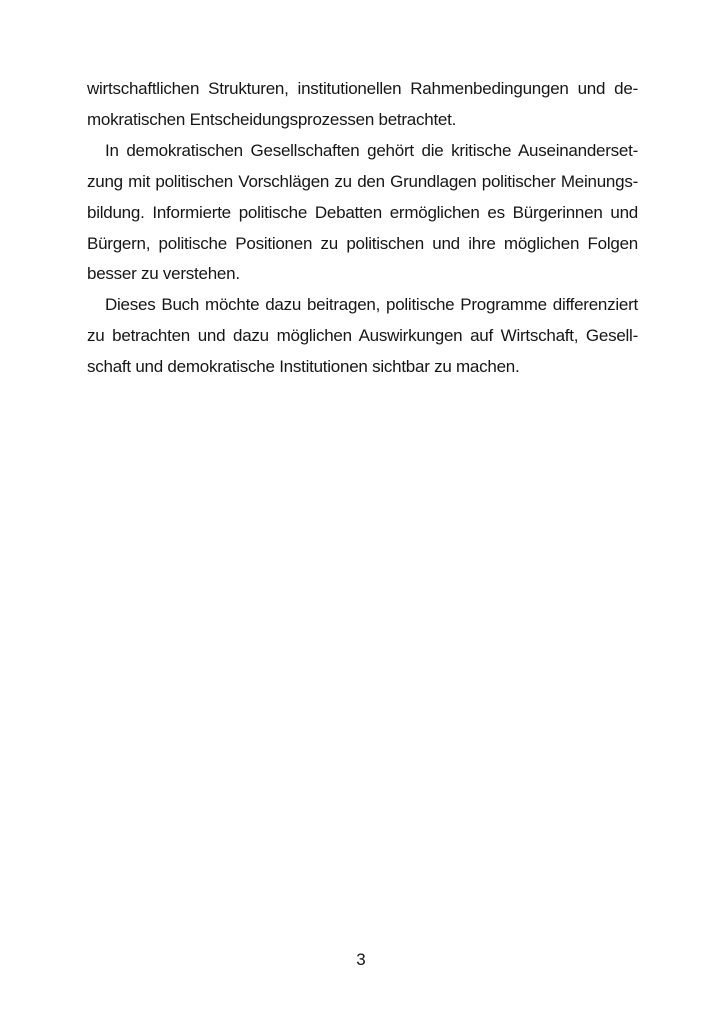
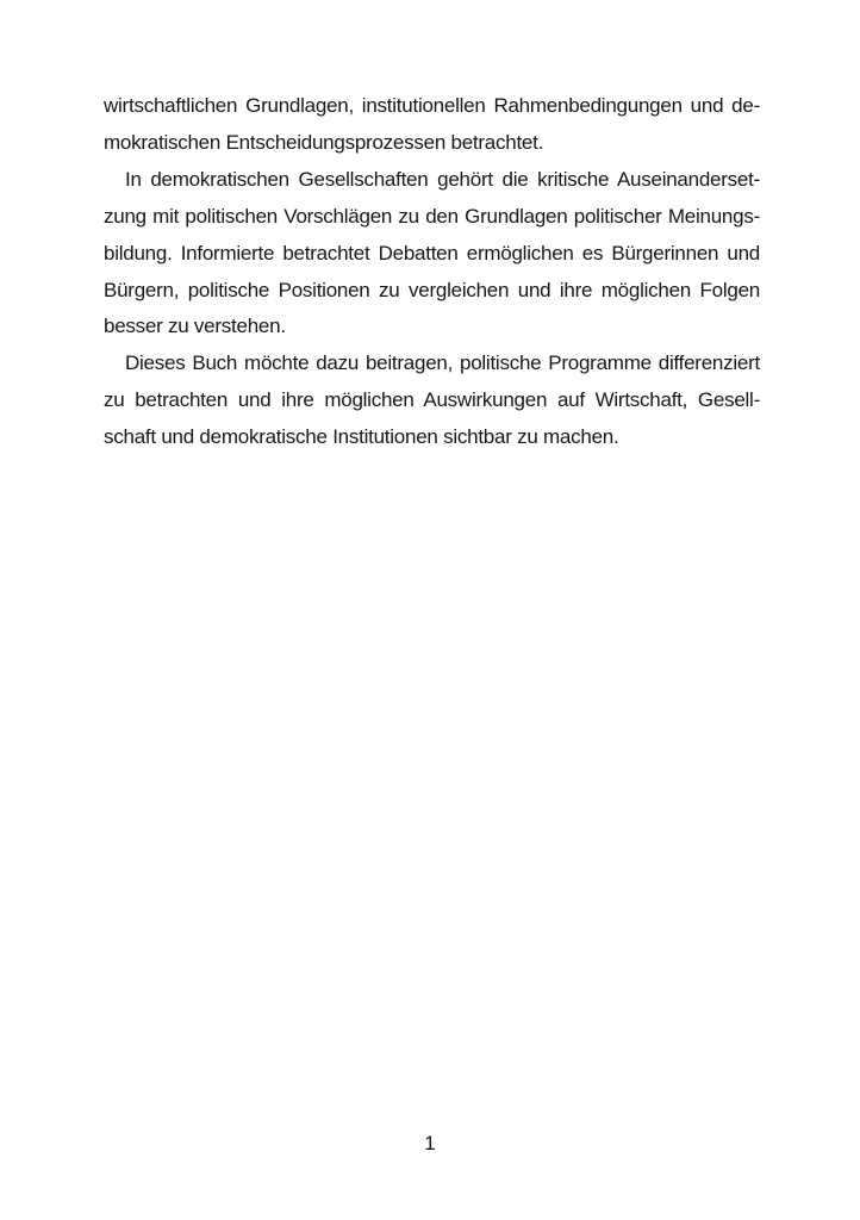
- wirtschaftlichen Strukturen, institutionellen Rahmenbedingungen und de-
+ wirtschaftlichen Grundlagen, institutionellen Rahmenbedingungen und de-
  mokratischen Entscheidungsprozessen betrachtet.
  In demokratischen Gesellschaften gehört die kritische Auseinanderset-
  zung mit politischen Vorschlägen zu den Grundlagen politischer Meinungs-
- bildung. Informierte politische Debatten ermöglichen es Bürgerinnen und
+ bildung. Informierte betrachtet Debatten ermöglichen es Bürgerinnen und
- Bürgern, politische Positionen zu politischen und ihre möglichen Folgen
+ Bürgern, politische Positionen zu vergleichen und ihre möglichen Folgen
  besser zu verstehen.
  Dieses Buch möchte dazu beitragen, politische Programme differenziert
- zu betrachten und dazu möglichen Auswirkungen auf Wirtschaft, Gesell-
+ zu betrachten und ihre möglichen Auswirkungen auf Wirtschaft, Gesell-
  schaft und demokratische Institutionen sichtbar zu machen.
- 3
+ 1
